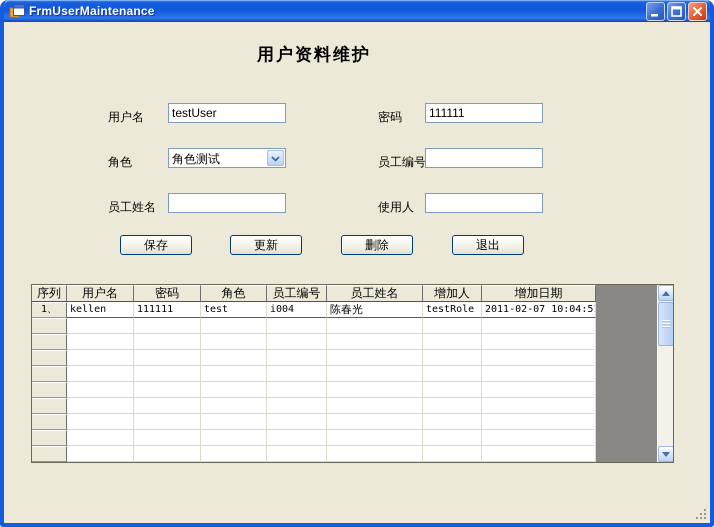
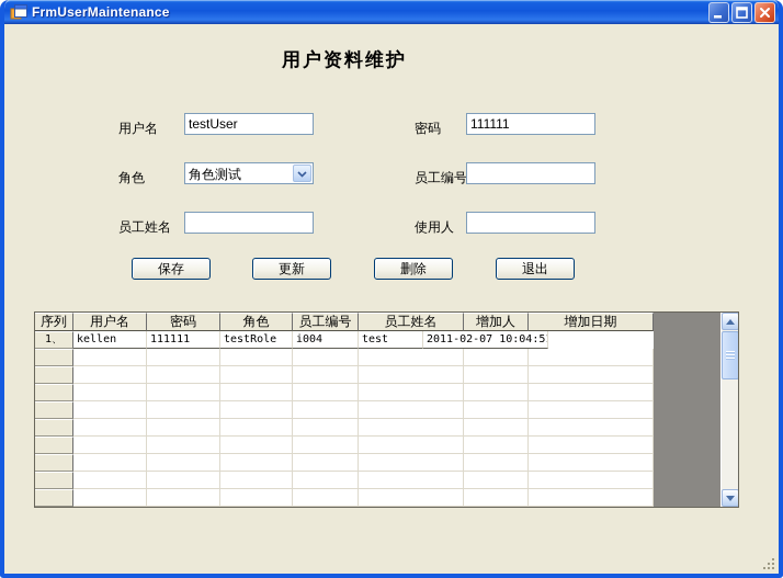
  FrmUserMaintenance
  用户资料维护
  用户名
  testUser
  密码
  111111
  角色
  角色测试
  员工编号
  员工姓名
  使用人
  保存
  更新
  删除
  退出
  序列
  用户名
  密码
  角色
  员工编号
  员工姓名
  增加人
  增加日期
  1、
  kellen
  111111
- test
+ testRole
  i004
- 陈春光
- testRole
+ test
  2011-02-07 10:04:5
